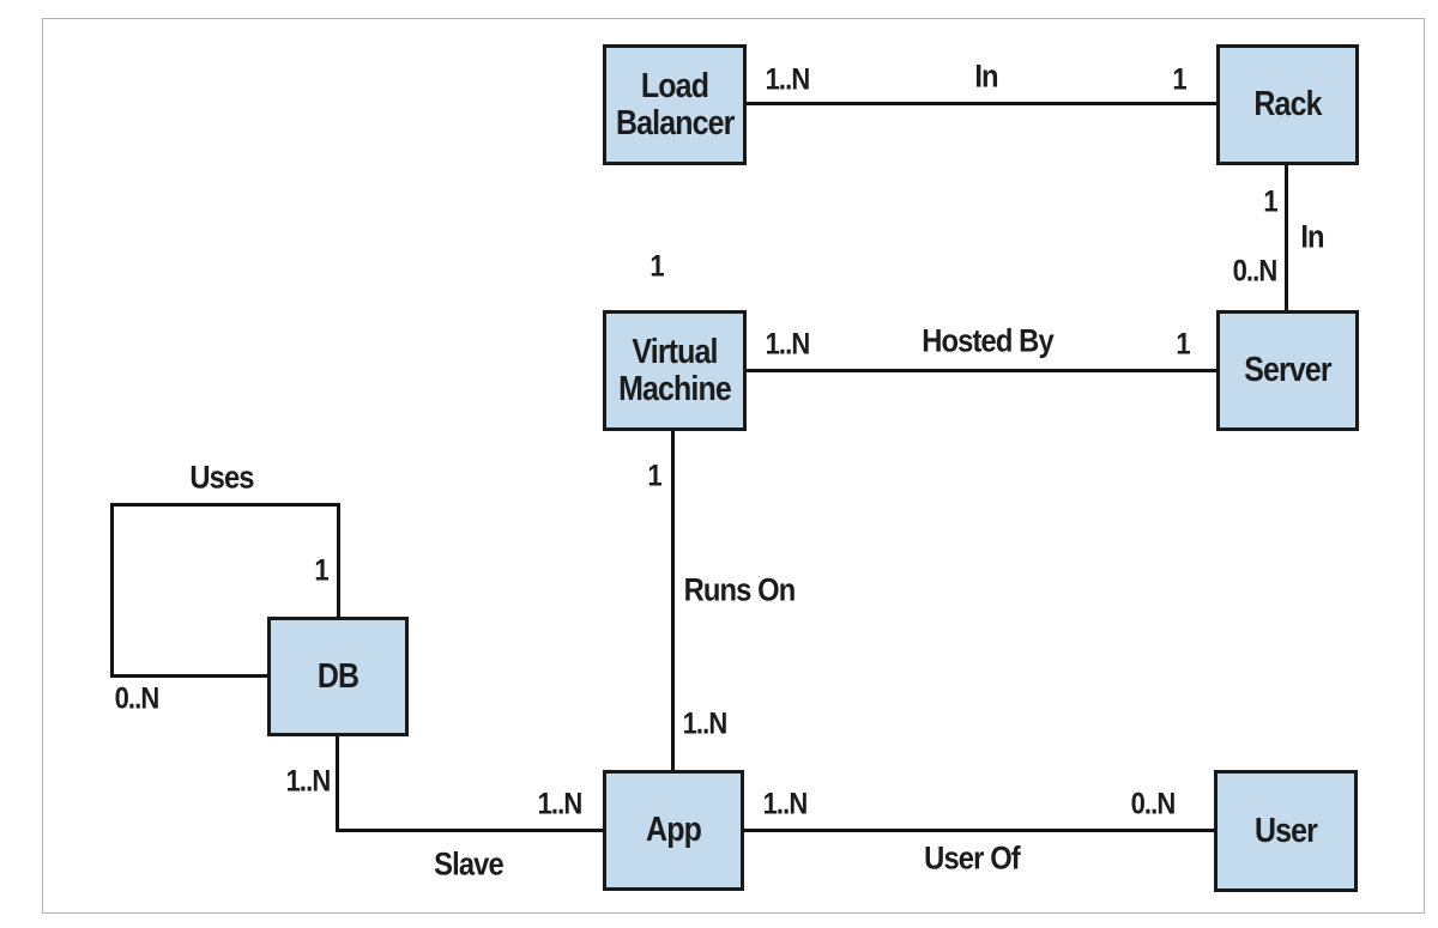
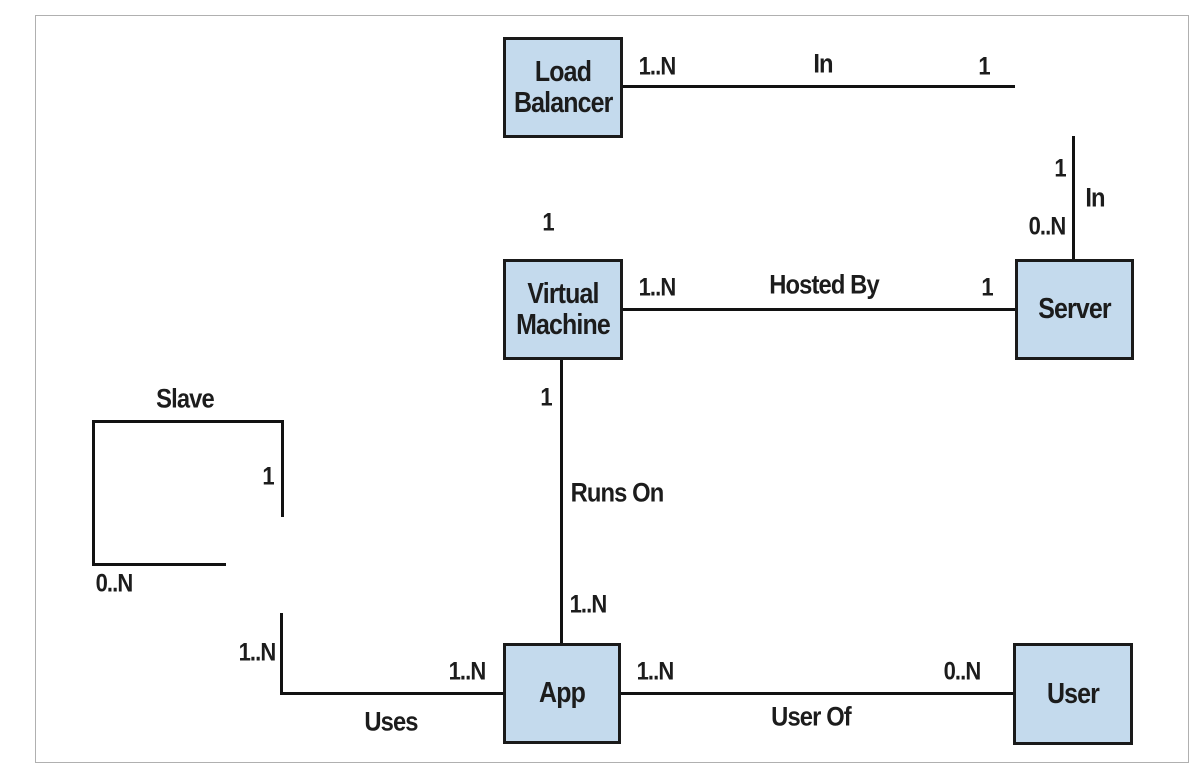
  Load Balancer
- Rack
  Virtual Machine
  Server
- DB
  App
  User
  1..N
  In
  1
  1
  In
  0..N
  1..N
  Hosted By
  1
  1
  Runs On
  1..N
- Uses
+ Slave
  1
  0..N
  1..N
- Slave
+ Uses
  1..N
  1..N
  User Of
  0..N
  1
